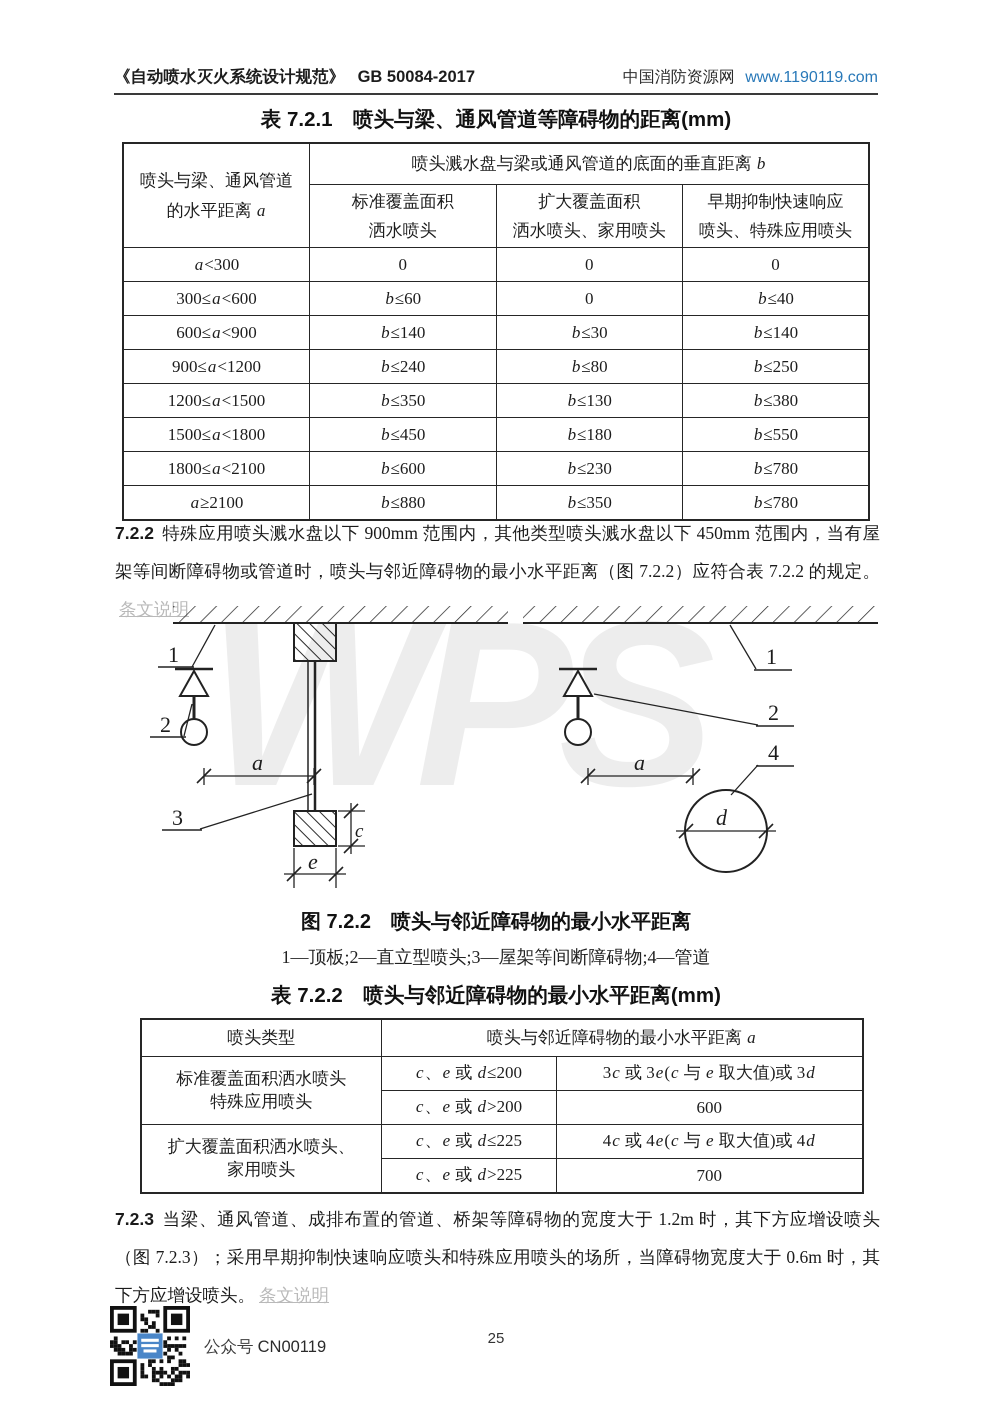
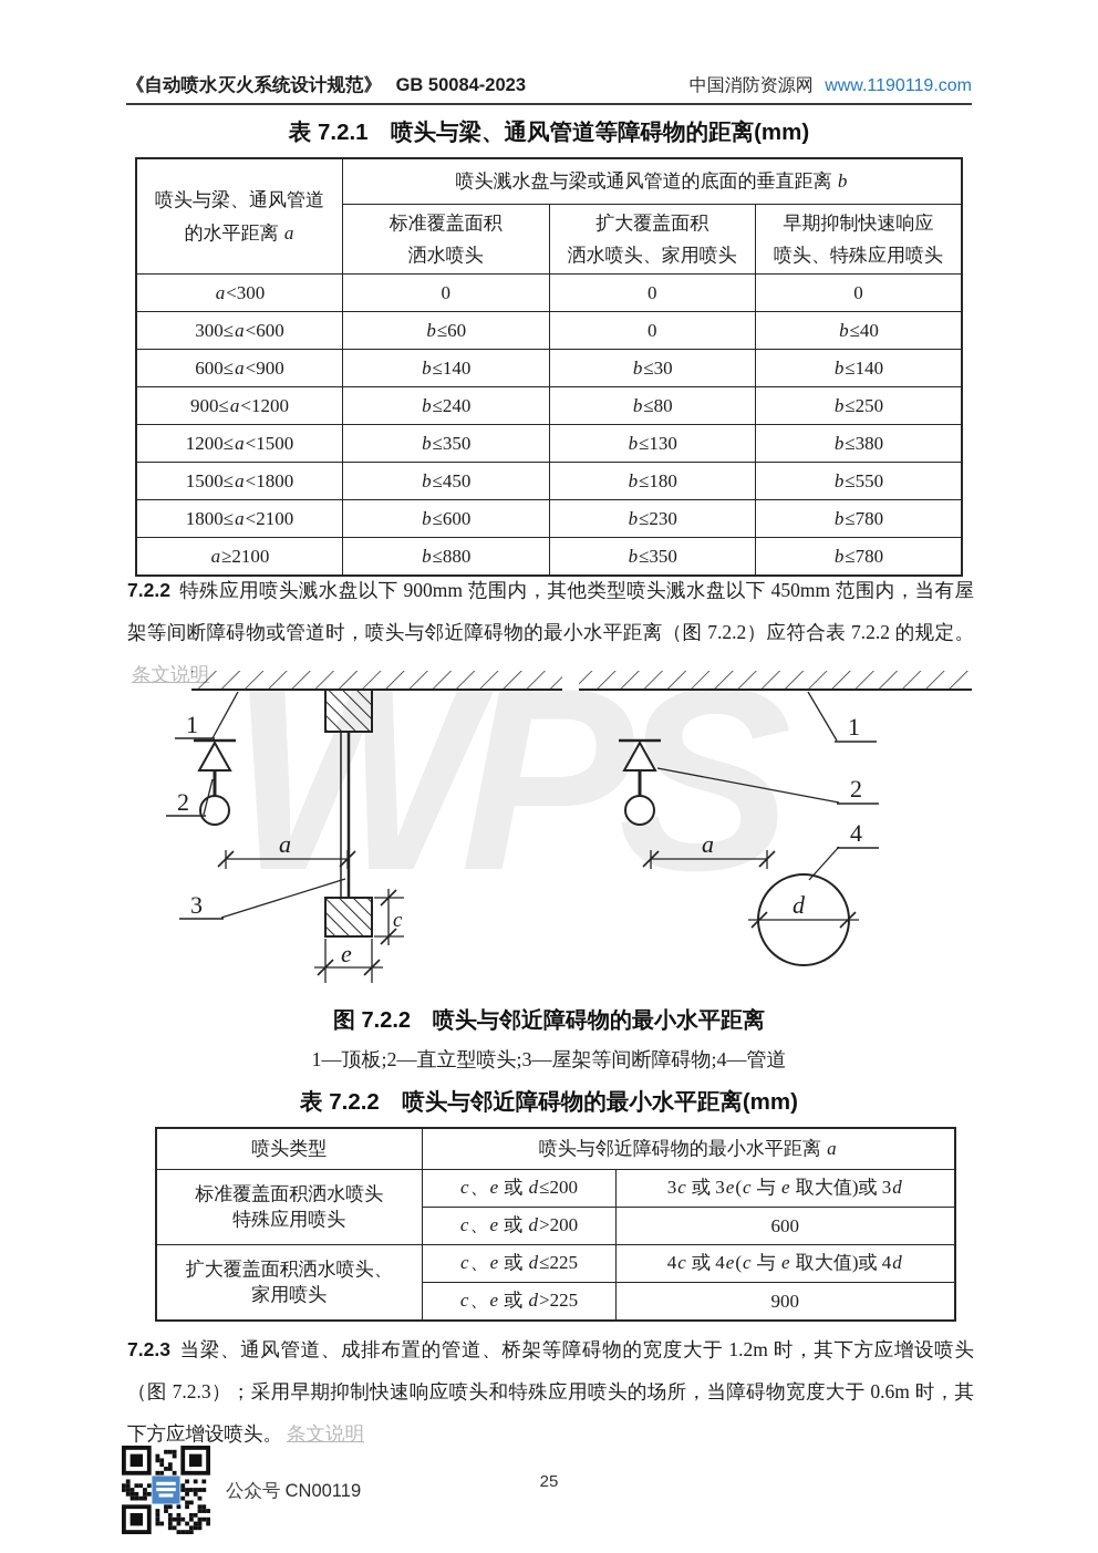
- 《自动喷水灭火系统设计规范》 GB 50084-2017
+ 《自动喷水灭火系统设计规范》 GB 50084-2023
  中国消防资源网 www.1190119.com
  表 7.2.1 喷头与梁、通风管道等障碍物的距离(mm)
  喷头与梁、通风管道 的水平距离 a	喷头溅水盘与梁或通风管道的底面的垂直距离 b
  标准覆盖面积洒水喷头	扩大覆盖面积洒水喷头、家用喷头	早期抑制快速响应喷头、特殊应用喷头
  a<300	0	0	0
  300≤a<600	b≤60	0	b≤40
  600≤a<900	b≤140	b≤30	b≤140
  900≤a<1200	b≤240	b≤80	b≤250
  1200≤a<1500	b≤350	b≤130	b≤380
  1500≤a<1800	b≤450	b≤180	b≤550
  1800≤a<2100	b≤600	b≤230	b≤780
  a≥2100	b≤880	b≤350	b≤780
  7.2.2 特殊应用喷头溅水盘以下 900mm 范围内，其他类型喷头溅水盘以下 450mm 范围内，当有屋架等间断障碍物或管道时，喷头与邻近障碍物的最小水平距离（图 7.2.2）应符合表 7.2.2 的规定。条文说
  WPS
  1
  2
  3
  1
  2
  4
  a
  a
  c
  e
  d
  图 7.2.2 喷头与邻近障碍物的最小水平距离
  1—顶板;2—直立型喷头;3—屋架等间断障碍物;4—管道
  表 7.2.2 喷头与邻近障碍物的最小水平距离(mm)
  喷头类型	喷头与邻近障碍物的最小水平距离 a
  标准覆盖面积洒水喷头特殊应用喷头	c、e 或 d≤200	3c 或 3e(c 与 e 取大值)或 3d
  c、e 或 d>200	600
  扩大覆盖面积洒水喷头、家用喷头	c、e 或 d≤225	4c 或 4e(c 与 e 取大值)或 4d
- c、e 或 d>225	700
+ c、e 或 d>225	900
  7.2.3 当梁、通风管道、成排布置的管道、桥架等障碍物的宽度大于 1.2m 时，其下方应增设喷头（图 7.2.3）；采用早期抑制快速响应喷头和特殊应用喷头的场所，当障碍物宽度大于 0.6m 时，其下方应增设喷头。 条文说明
  公众号 CN00119
  25
